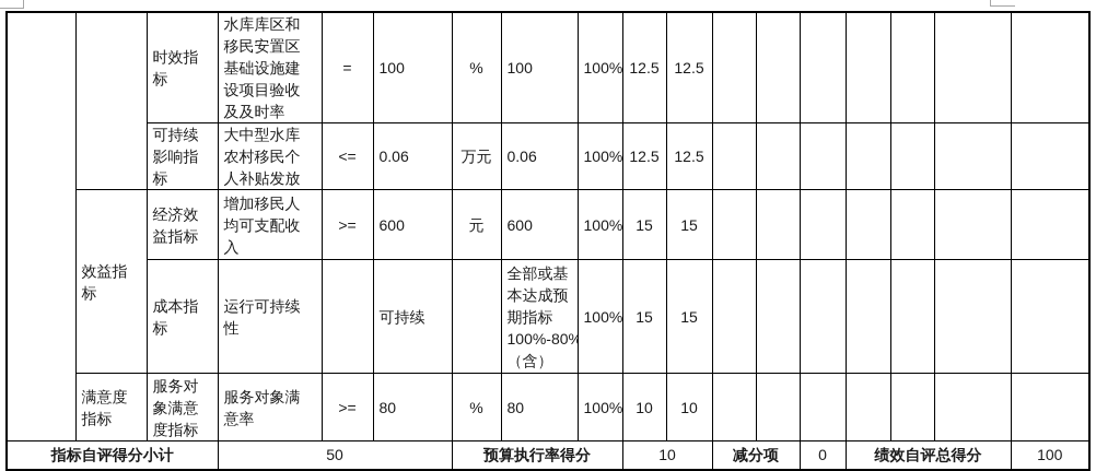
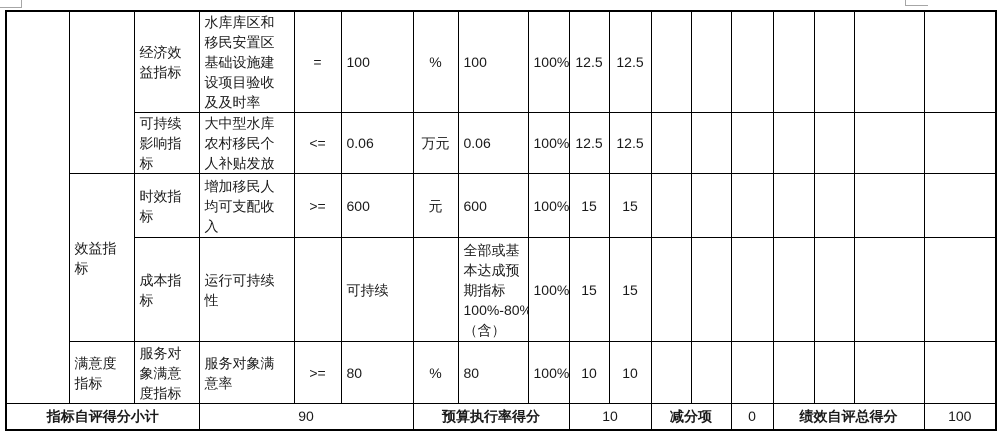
- 		时效指 标	水库库区和 移民安置区 基础设施建 设项目验收 及及时率	=	100	%	100	100%	12.5	12.5
+ 		经济效 益指标	水库库区和 移民安置区 基础设施建 设项目验收 及及时率	=	100	%	100	100%	12.5	12.5
  可持续 影响指 标	大中型水库 农村移民个 人补贴发放	<=	0.06	万元	0.06	100%	12.5	12.5
- 效益指 标	经济效 益指标	增加移民人 均可支配收 入	>=	600	元	600	100%	15	15
+ 效益指 标	时效指 标	增加移民人 均可支配收 入	>=	600	元	600	100%	15	15
  成本指 标	运行可持续 性		可持续		全部或基 本达成预 期指标 100%-80% （含）	100%	15	15
  满意度 指标	服务对 象满意 度指标	服务对象满 意率	>=	80	%	80	100%	10	10
- 指标自评得分小计	50	预算执行率得分	10	减分项	0	绩效自评总得分	100
+ 指标自评得分小计	90	预算执行率得分	10	减分项	0	绩效自评总得分	100
